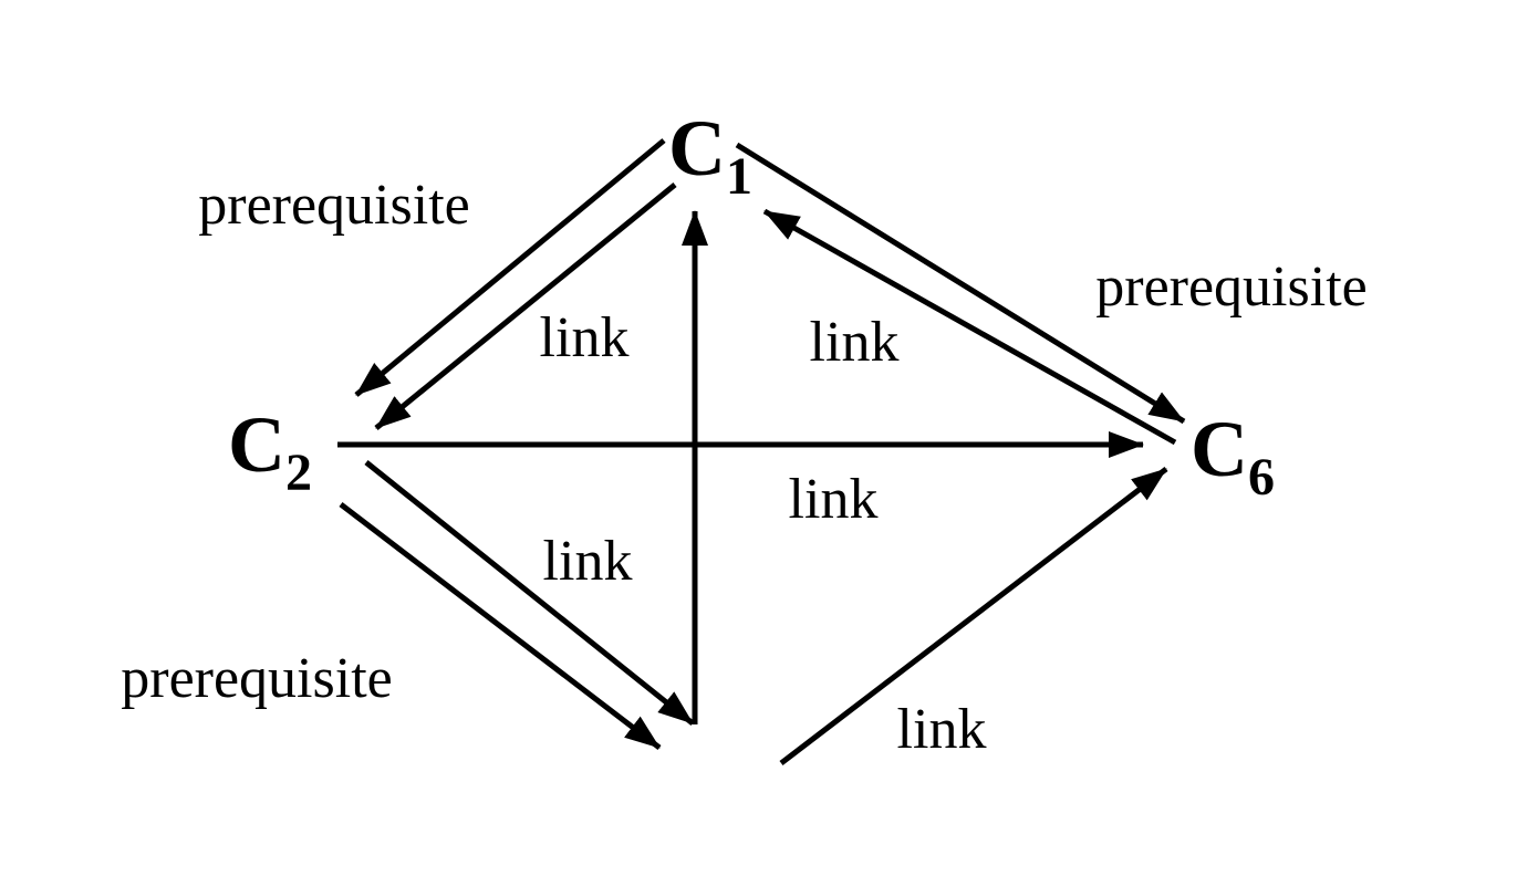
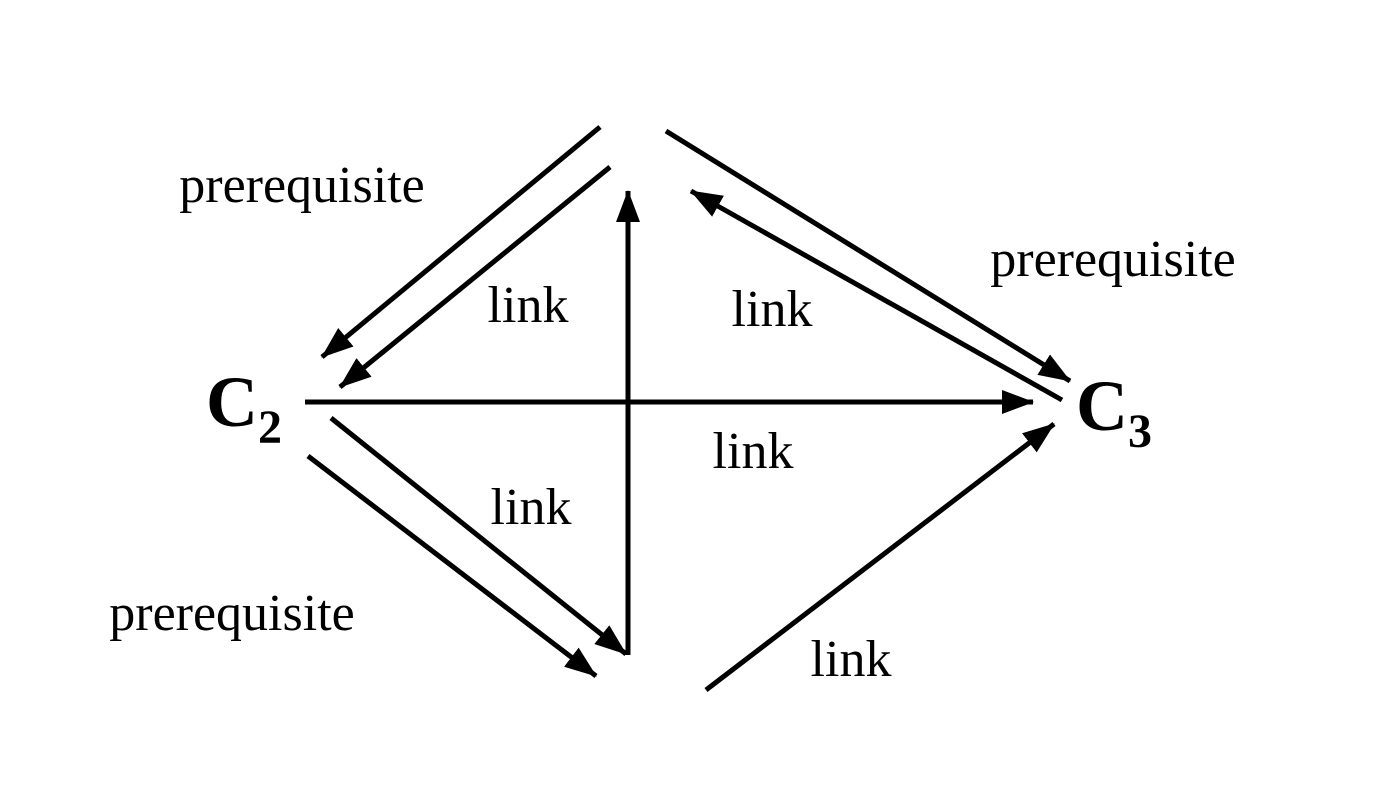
  prerequisite
  prerequisite
  prerequisite
  link
  link
  link
  link
  link
- C1
  C2
- C6
+ C3
